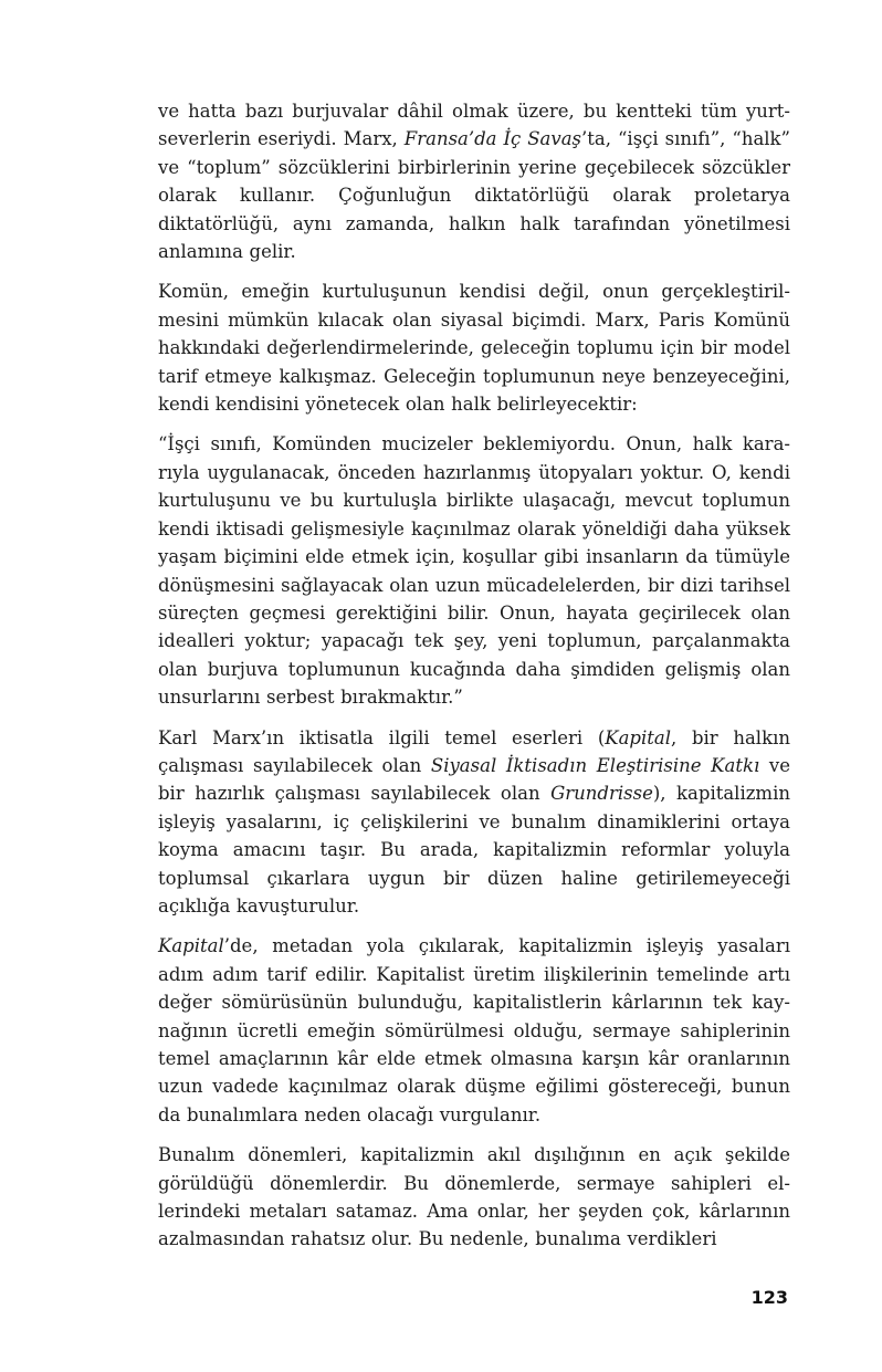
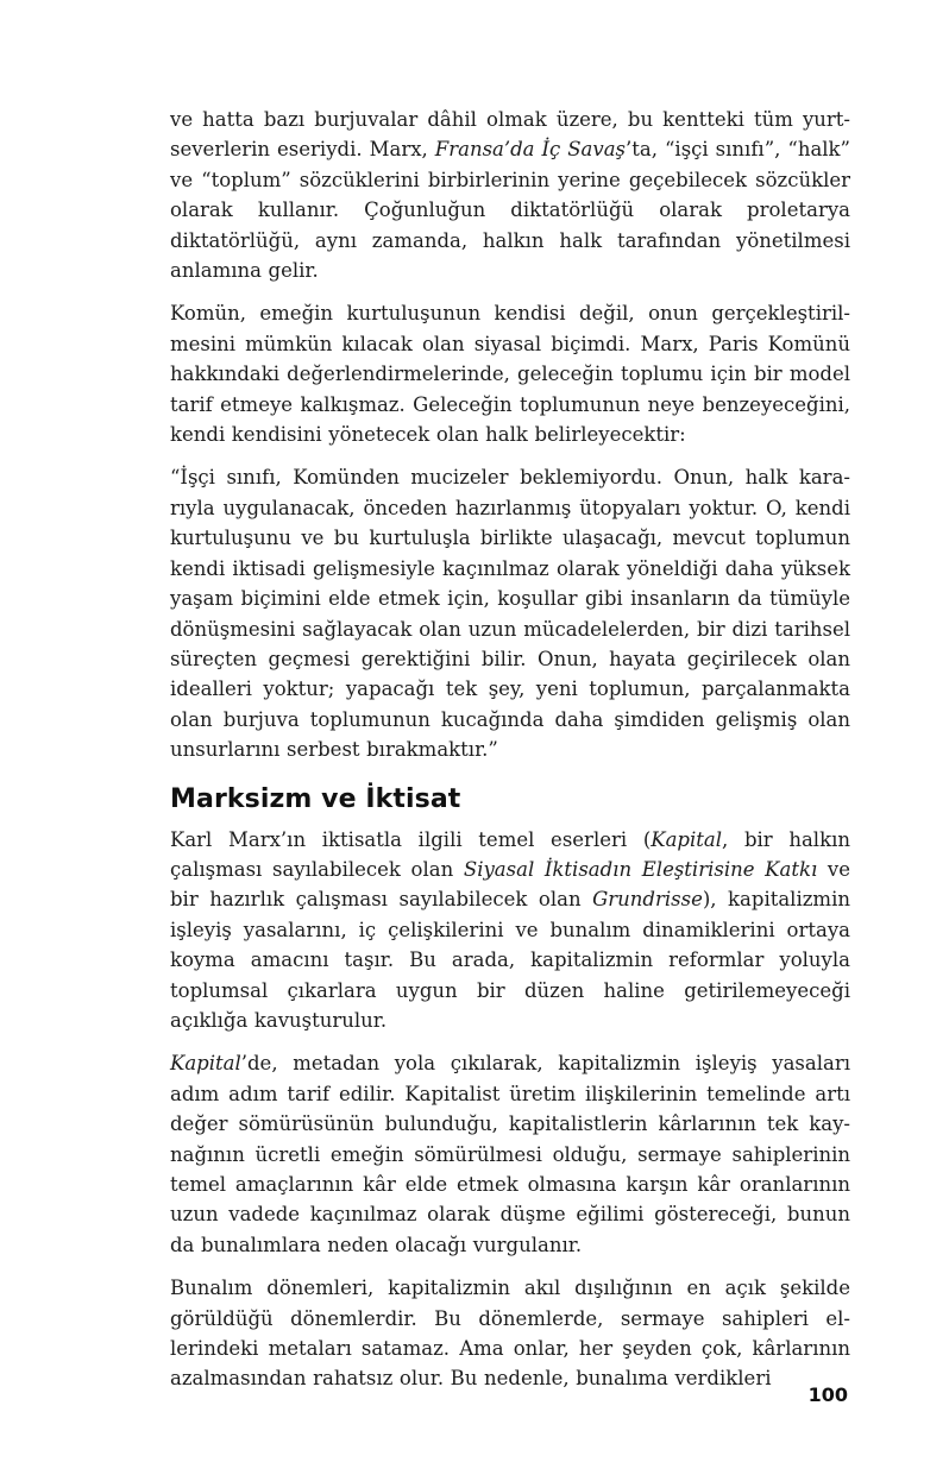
  ve hatta bazı burjuvalar dâhil olmak üzere, bu kentteki tüm yurt­everlerin eseriydi. Marx, Fransa’da İç Savaş’ta, “işçi sınıfı”, “halk” ve “toplum” sözcüklerini birbirlerinin yerine geçebilecek sözcük­ler olarak kullanır. Çoğunluğun diktatörlüğü olarak proletarya diktatörlüğü, aynı zamanda, halkın halk tarafından yönetilmesi anlamına gelir.
  Komün, emeğin kurtuluşunun kendisi değil, onun gerçekleştiril­esini mümkün kılacak olan siyasal biçimdi. Marx, Paris Komünü hakkındaki değerlendirmelerinde, geleceğin toplumu için bir mo­del tarif etmeye kalkışmaz. Geleceğin toplumunun neye benzeye­ceğini, kendi kendisini yönetecek olan halk belirleyecektir:
  “İşçi sınıfı, Komünden mucizeler beklemiyordu. Onun, halk kara­ıyla uygulanacak, önceden hazırlanmış ütopyaları yoktur. O, ken­di kurtuluşunu ve bu kurtuluşla birlikte ulaşacağı, mevcut toplu­mun kendi iktisadi gelişmesiyle kaçınılmaz olarak yöneldiği daha yüksek yaşam biçimini elde etmek için, koşullar gibi insanların da tümüyle dönüşmesini sağlayacak olan uzun mücadelelerden, bir dizi tarihsel süreçten geçmesi gerektiğini bilir. Onun, hayata geçi­rilecek olan idealleri yoktur; yapacağı tek şey, yeni toplumun, par­çalanmakta olan burjuva toplumunun kucağında daha şimdiden gelişmiş olan unsurlarını serbest bırakmaktır.”
+ Marksizm ve İktisat
  Karl Marx’ın iktisatla ilgili temel eserleri (Kapital, bir halkın çalışması sayılabilecek olan Siyasal İktisadın Eleştirisine Katkı ve bir hazırlık çalışması sayılabilecek olan Grundrisse), kapitalizmin işleyiş yasala­rını, iç çelişkilerini ve bunalım dinamiklerini ortaya koyma amacını taşır. Bu arada, kapitalizmin reformlar yoluyla toplumsal çıkarlara uygun bir düzen haline getirilemeyeceği açıklığa kavuşturulur.
  Kapital’de, metadan yola çıkılarak, kapitalizmin işleyiş yasaları adım adım tarif edilir. Kapitalist üretim ilişkilerinin temelinde artı değer sömürüsünün bulunduğu, kapitalistlerin kârlarının tek kay­ağının ücretli emeğin sömürülmesi olduğu, sermaye sahiplerinin temel amaçlarının kâr elde etmek olmasına karşın kâr oranlarının uzun vadede kaçınılmaz olarak düşme eğilimi göstereceği, bunun da bunalımlara neden olacağı vurgulanır.
  Bunalım dönemleri, kapitalizmin akıl dışılığının en açık şekilde görüldüğü dönemlerdir. Bu dönemlerde, sermaye sahipleri el­erindeki metaları satamaz. Ama onlar, her şeyden çok, kârları­nın azalmasından rahatsız olur. Bu nedenle, bunalıma verdikleri
- 123
+ 100
